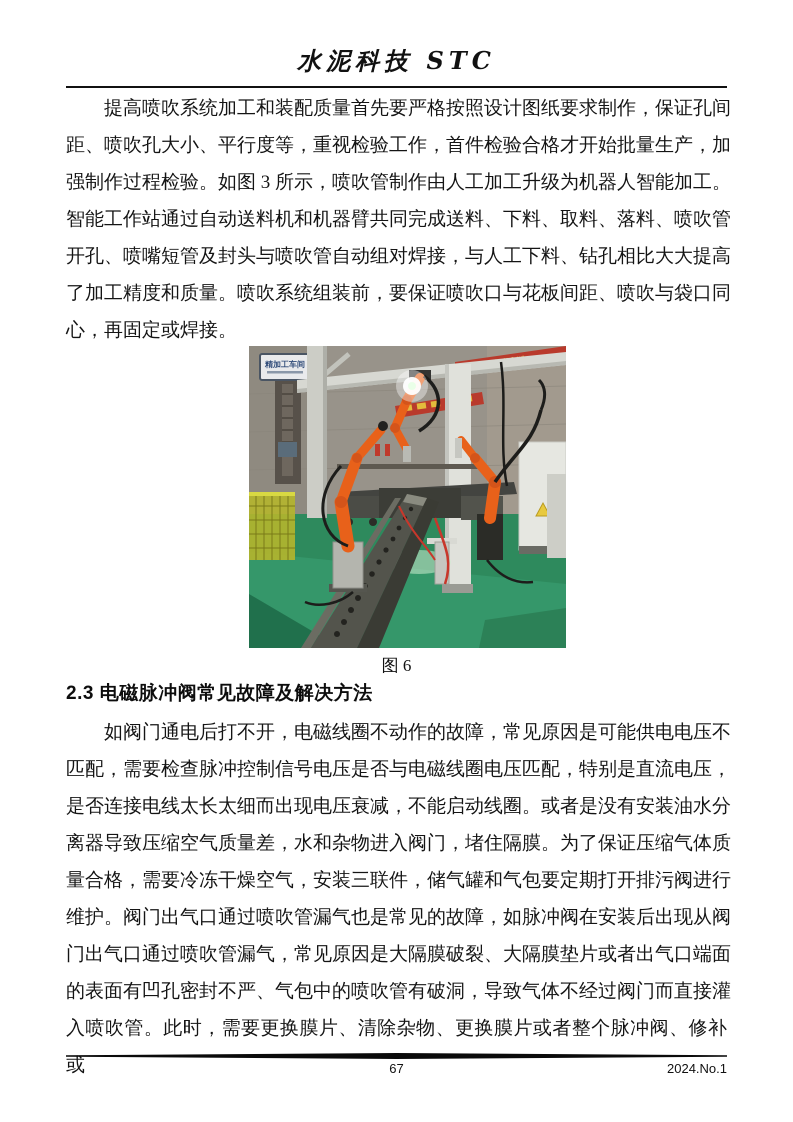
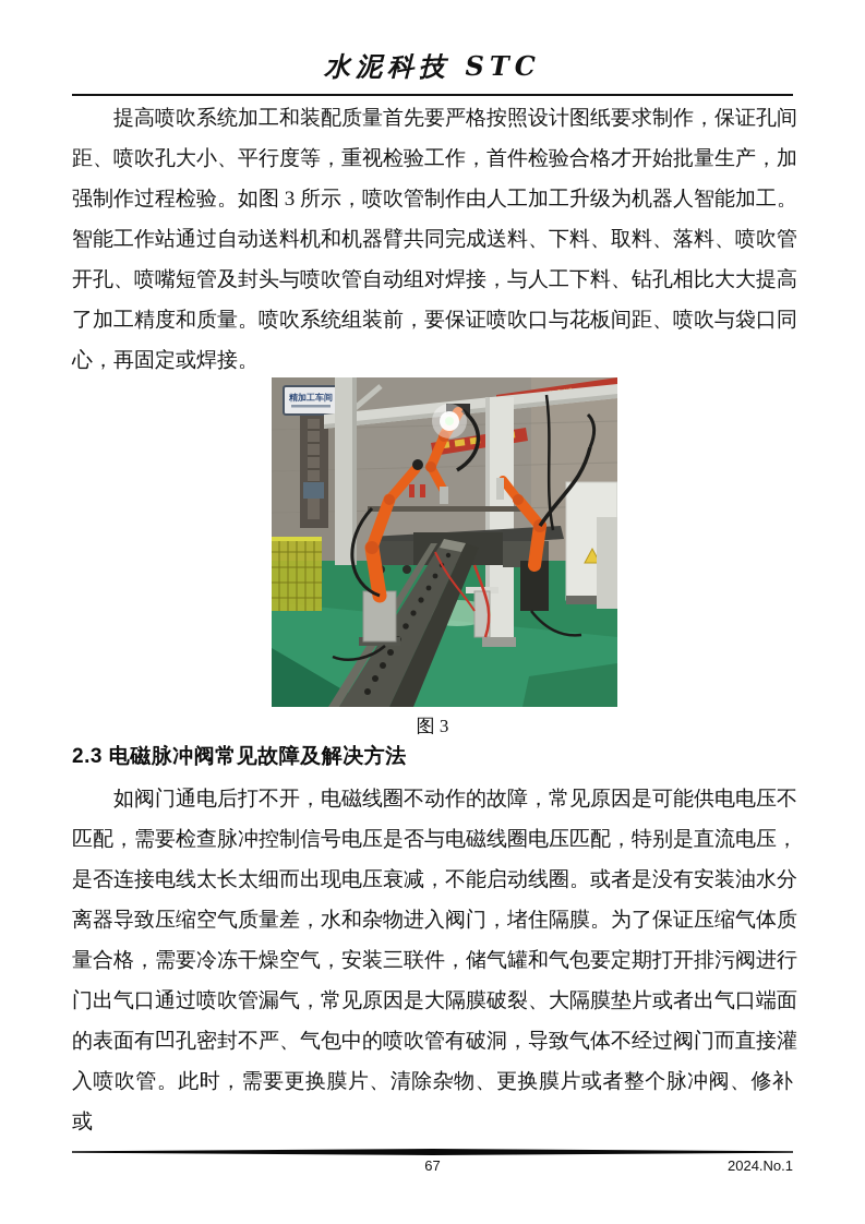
  水泥科技 STC
  提高喷吹系统加工和装配质量首先要严格按照设计图纸要求制作，保证孔间
  距、喷吹孔大小、平行度等，重视检验工作，首件检验合格才开始批量生产，加
  强制作过程检验。如图 3 所示，喷吹管制作由人工加工升级为机器人智能加工。
  智能工作站通过自动送料机和机器臂共同完成送料、下料、取料、落料、喷吹管
  开孔、喷嘴短管及封头与喷吹管自动组对焊接，与人工下料、钻孔相比大大提高
  了加工精度和质量。喷吹系统组装前，要保证喷吹口与花板间距、喷吹与袋口同
  心，再固定或焊接。
  精加工车间
- 图 6
+ 图 3
  2.3 电磁脉冲阀常见故障及解决方法
  如阀门通电后打不开，电磁线圈不动作的故障，常见原因是可能供电电压不
  匹配，需要检查脉冲控制信号电压是否与电磁线圈电压匹配，特别是直流电压，
  是否连接电线太长太细而出现电压衰减，不能启动线圈。或者是没有安装油水分
  离器导致压缩空气质量差，水和杂物进入阀门，堵住隔膜。为了保证压缩气体质
  量合格，需要冷冻干燥空气，安装三联件，储气罐和气包要定期打开排污阀进行
- 维护。阀门出气口通过喷吹管漏气也是常见的故障，如脉冲阀在安装后出现从阀
  门出气口通过喷吹管漏气，常见原因是大隔膜破裂、大隔膜垫片或者出气口端面
  的表面有凹孔密封不严、气包中的喷吹管有破洞，导致气体不经过阀门而直接灌
  入喷吹管。此时，需要更换膜片、清除杂物、更换膜片或者整个脉冲阀、修补或
  67
  2024.No.1
